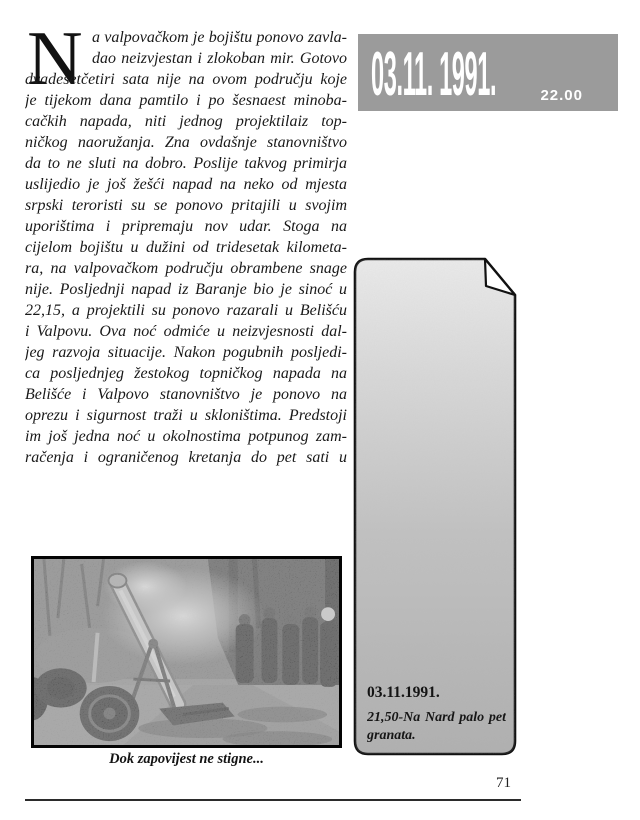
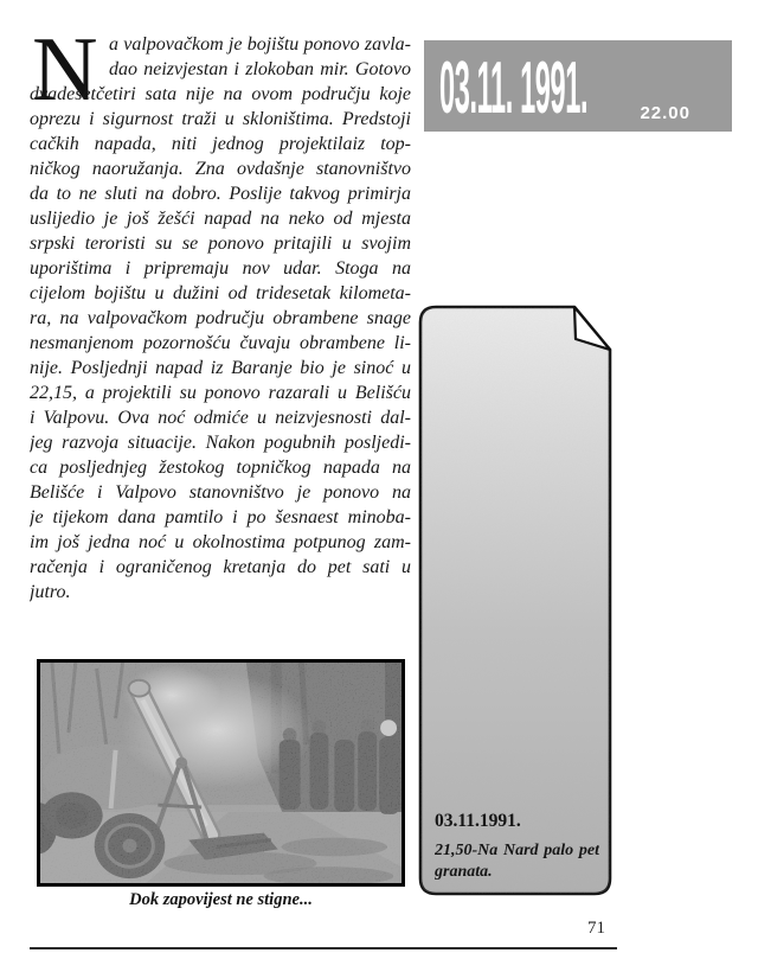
  N
  a valpovačkom je bojištu ponovo zavla-
  dao neizvjestan i zlokoban mir. Gotovo
  dvadesetčetiri sata nije na ovom području koje
- je tijekom dana pamtilo i po šesnaest minoba-
+ oprezu i sigurnost traži u skloništima. Predstoji
  cačkih napada, niti jednog projektilaiz top-
  ničkog naoružanja. Zna ovdašnje stanovništvo
  da to ne sluti na dobro. Poslije takvog primirja
  uslijedio je još žešći napad na neko od mjesta
  srpski teroristi su se ponovo pritajili u svojim
  uporištima i pripremaju nov udar. Stoga na
  cijelom bojištu u dužini od tridesetak kilometa-
  ra, na valpovačkom području obrambene snage
+ nesmanjenom pozornošću čuvaju obrambene li-
  nije. Posljednji napad iz Baranje bio je sinoć u
  22,15, a projektili su ponovo razarali u Belišću
  i Valpovu. Ova noć odmiće u neizvjesnosti dal-
  jeg razvoja situacije. Nakon pogubnih posljedi-
  ca posljednjeg žestokog topničkog napada na
  Belišće i Valpovo stanovništvo je ponovo na
- oprezu i sigurnost traži u skloništima. Predstoji
+ je tijekom dana pamtilo i po šesnaest minoba-
  im još jedna noć u okolnostima potpunog zam-
  račenja i ograničenog kretanja do pet sati u
+ jutro.
  03.11. 1991.
  22.00
  03.11.1991.
  21,50-Na Nard palo pet
  granata.
  Dok zapovijest ne stigne...
  71
